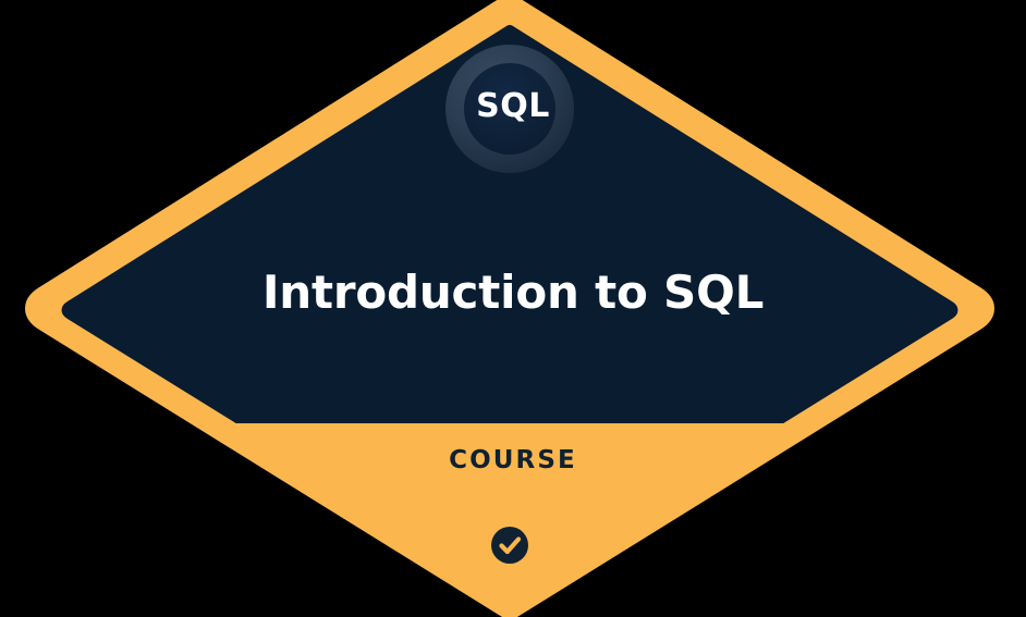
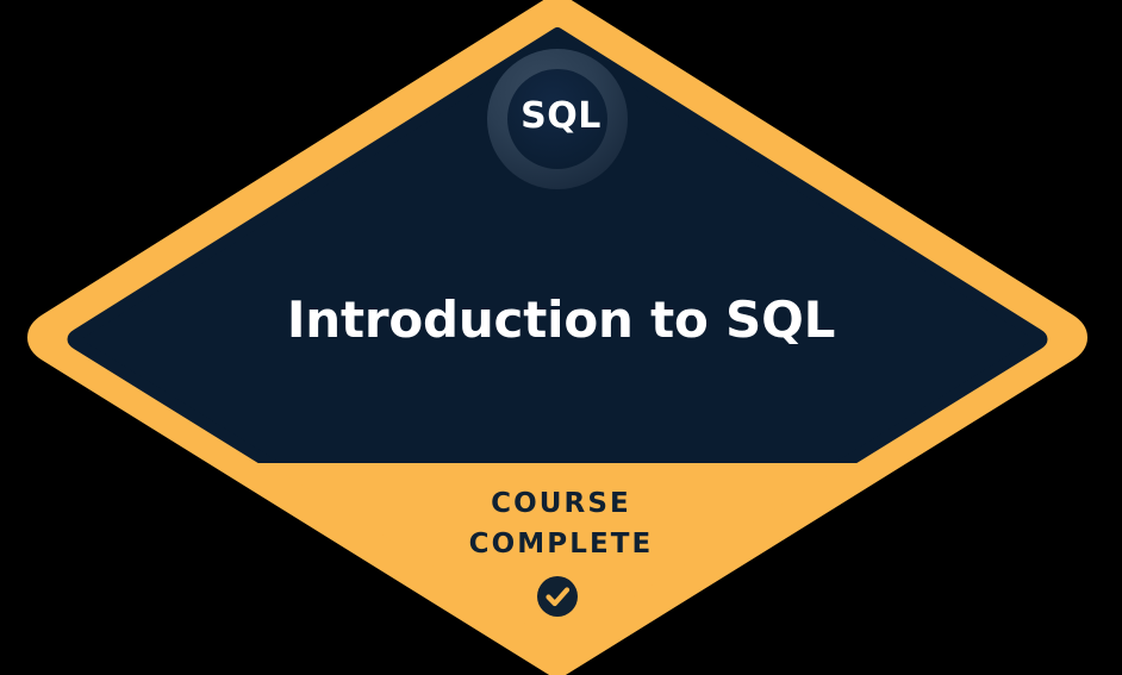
  SQL
  Introduction to SQL
  COURSE
+ COMPLETE
